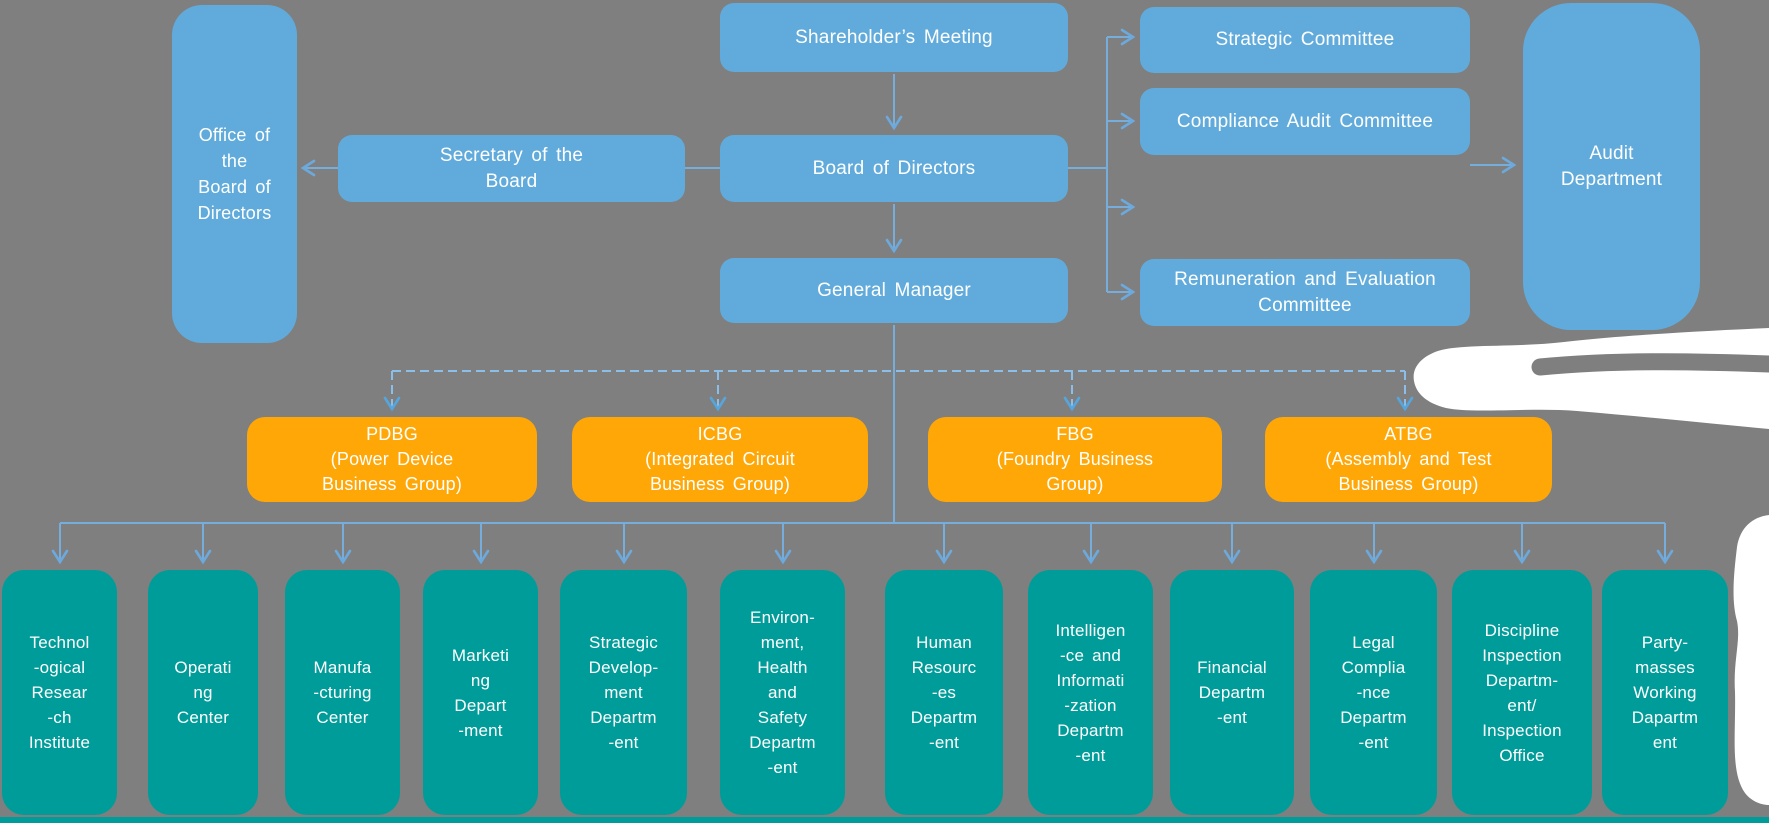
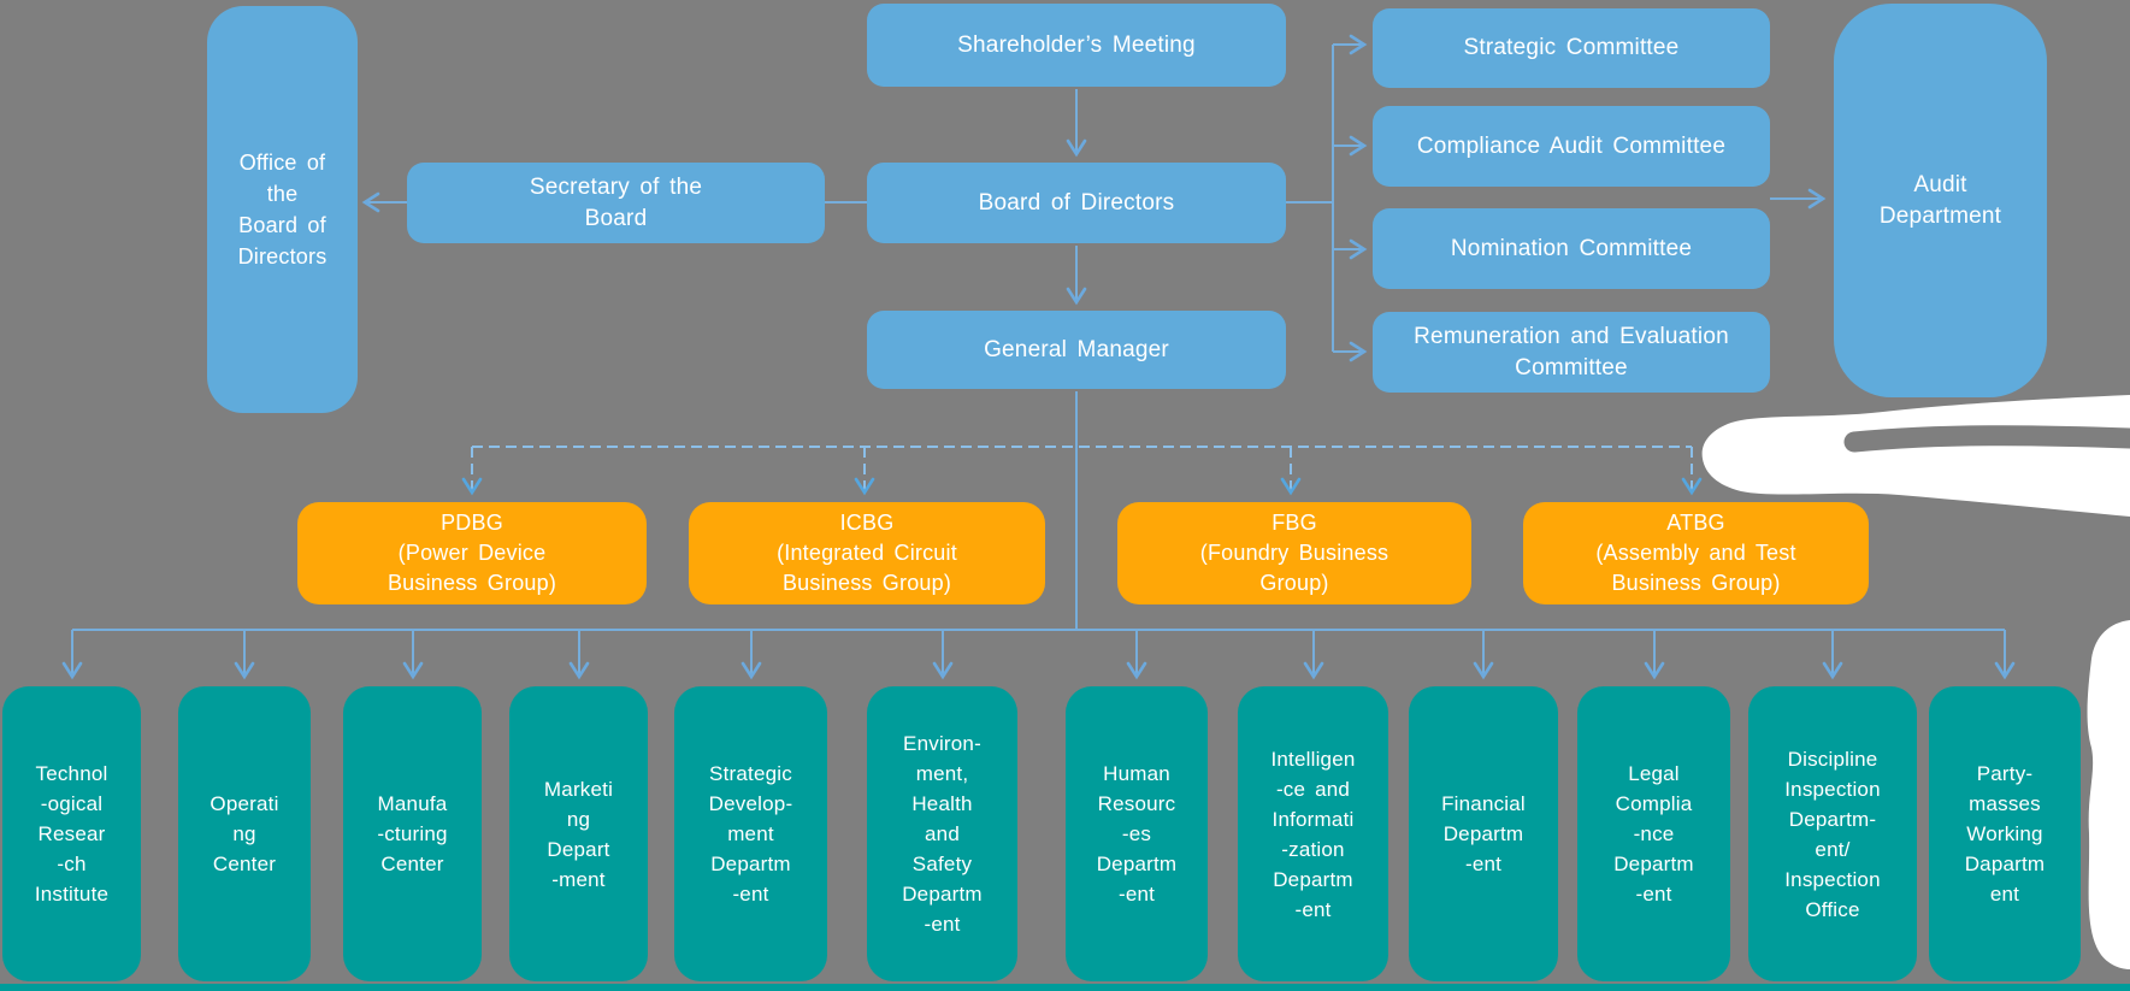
  Office of
  the
  Board of
  Directors
  Secretary of the
  Board
  Shareholder’s Meeting
  Board of Directors
  General Manager
  Strategic Committee
  Compliance Audit Committee
+ Nomination Committee
  Remuneration and Evaluation
  Committee
  Audit
  Department
  PDBG
  (Power Device
  Business Group)
  ICBG
  (Integrated Circuit
  Business Group)
  FBG
  (Foundry Business
  Group)
  ATBG
  (Assembly and Test
  Business Group)
  Technol
  -ogical
  Resear
  -ch
  Institute
  Operati
  ng
  Center
  Manufa
  -cturing
  Center
  Marketi
  ng
  Depart
  -ment
  Strategic
  Develop-
  ment
  Departm
  -ent
  Environ-
  ment,
  Health
  and
  Safety
  Departm
  -ent
  Human
  Resourc
  -es
  Departm
  -ent
  Intelligen
  -ce and
  Informati
  -zation
  Departm
  -ent
  Financial
  Departm
  -ent
  Legal
  Complia
  -nce
  Departm
  -ent
  Discipline
  Inspection
  Departm-
  ent/
  Inspection
  Office
  Party-
  masses
  Working
  Dapartm
  ent
